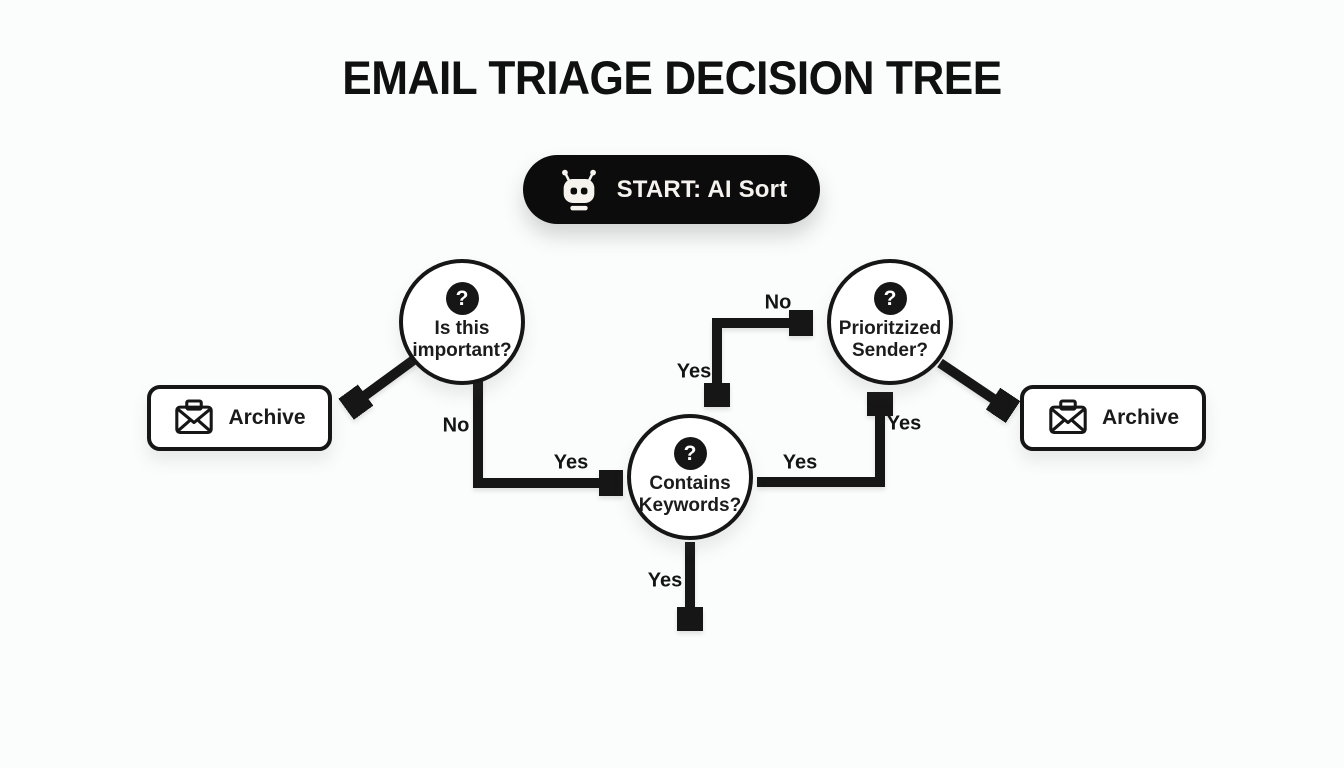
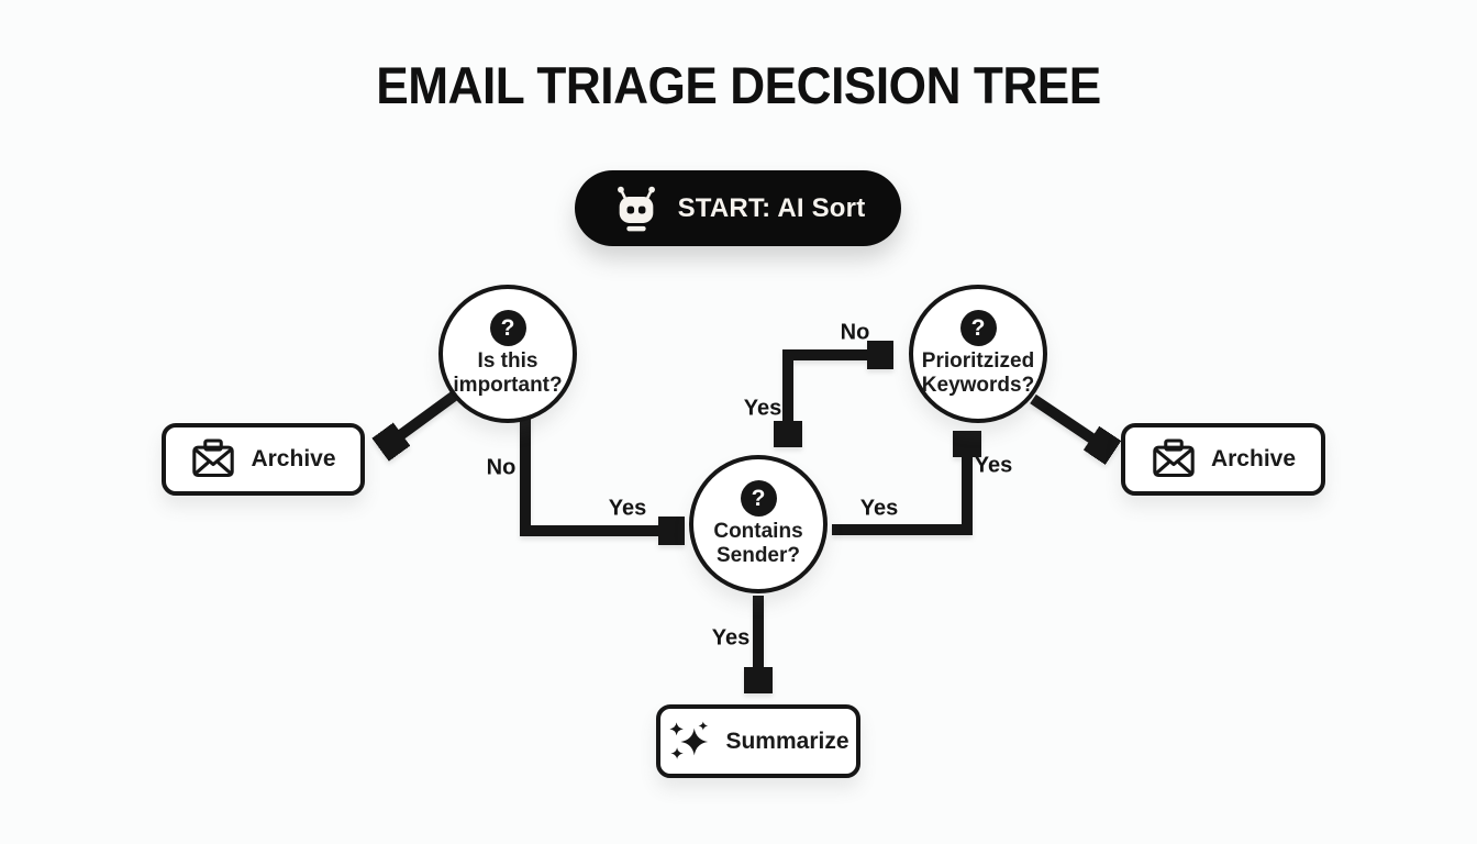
  EMAIL TRIAGE DECISION TREE
  No
  Yes
  No
  Yes
  Yes
  Yes
  Yes
  START: AI Sort
  ?
  Is this
  important?
  ?
  Prioritzized
- Sender?
+ Keywords?
  ?
  Contains
- Keywords?
+ Sender?
  Archive
  Archive
+ Summarize
